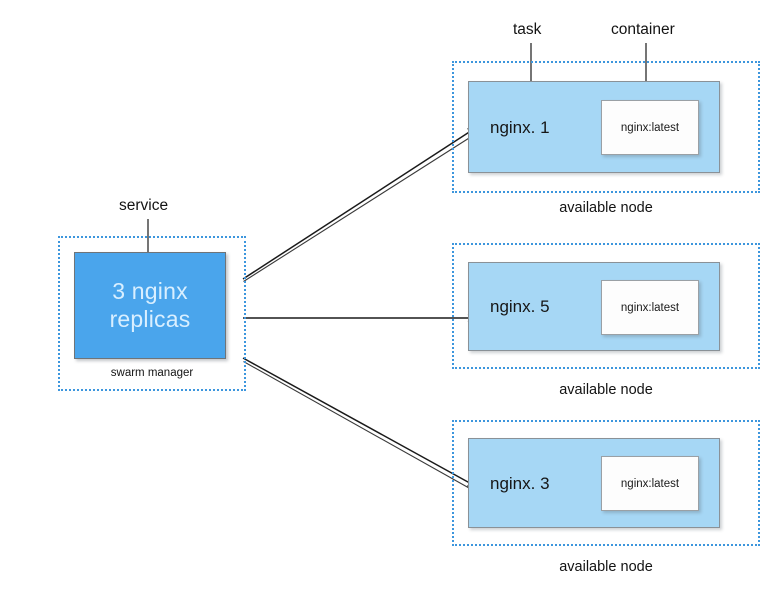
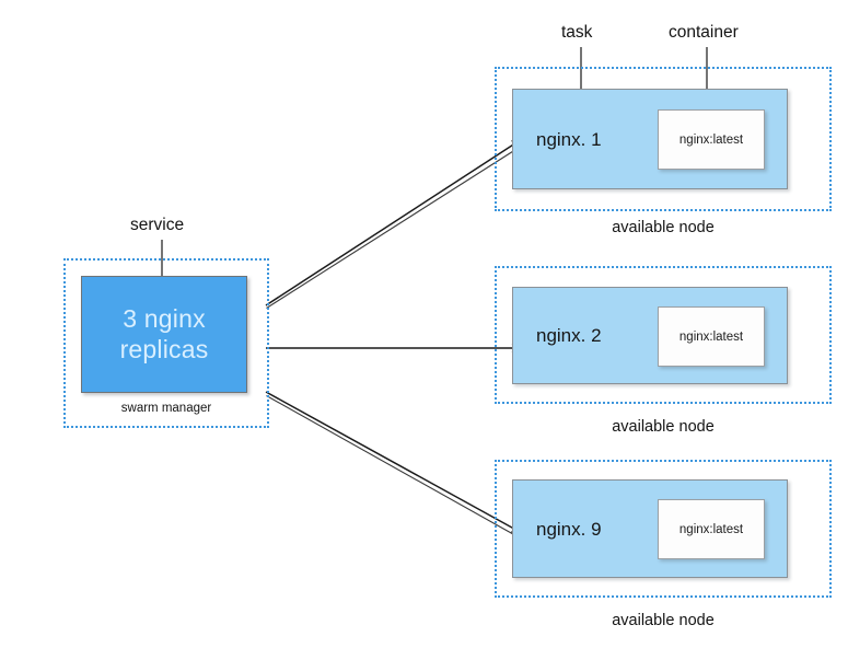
  service
  task
  container
  3 nginx
  replicas
  swarm manager
  nginx. 1
  nginx:latest
  available node
- nginx. 5
+ nginx. 2
  nginx:latest
  available node
- nginx. 3
+ nginx. 9
  nginx:latest
  available node
